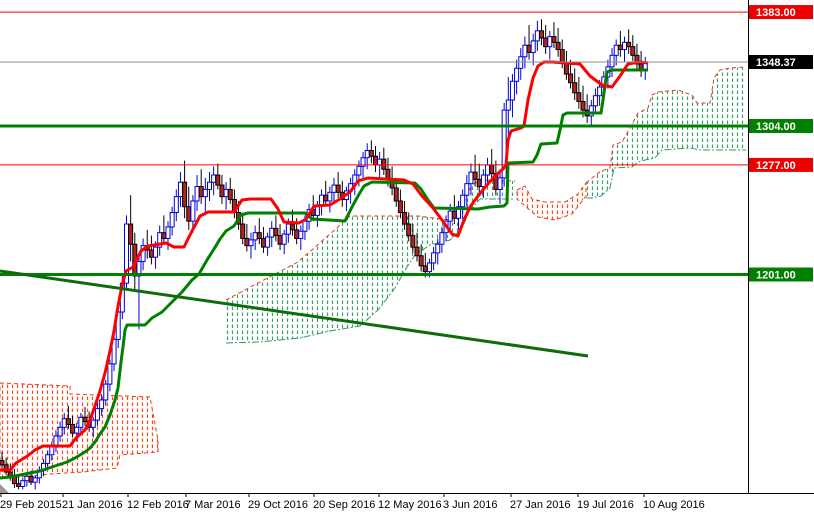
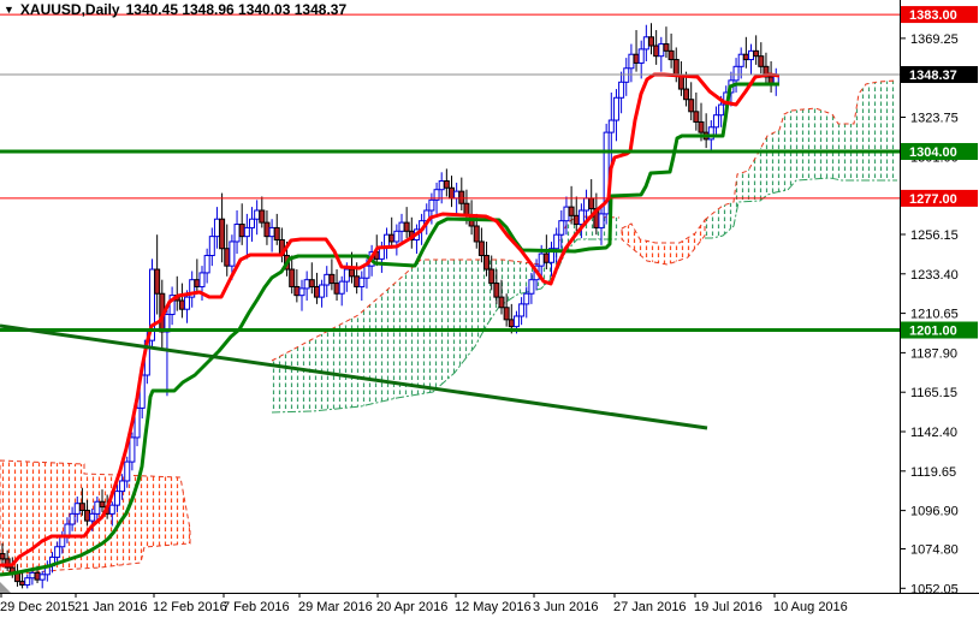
+ ▼
+ XAUUSD,Daily
+ 1340.45 1348.96 1340.03 1348.37
+ 1369.25
+ 1323.75
+ 1256.15
+ 1233.40
+ 1210.65
+ 1187.90
+ 1165.15
+ 1142.40
+ 1119.65
+ 1096.90
+ 1074.80
+ 1052.05
  1383.00
  1304.00
  1277.00
  1201.00
  1348.37
- 29 Feb 2015
+ 29 Dec 2015
  21 Jan 2016
  12 Feb 2016
- 7 Mar 2016
+ 7 Feb 2016
- 29 Oct 2016
+ 29 Mar 2016
- 20 Sep 2016
+ 20 Apr 2016
  12 May 2016
  3 Jun 2016
  27 Jan 2016
  19 Jul 2016
  10 Aug 2016
